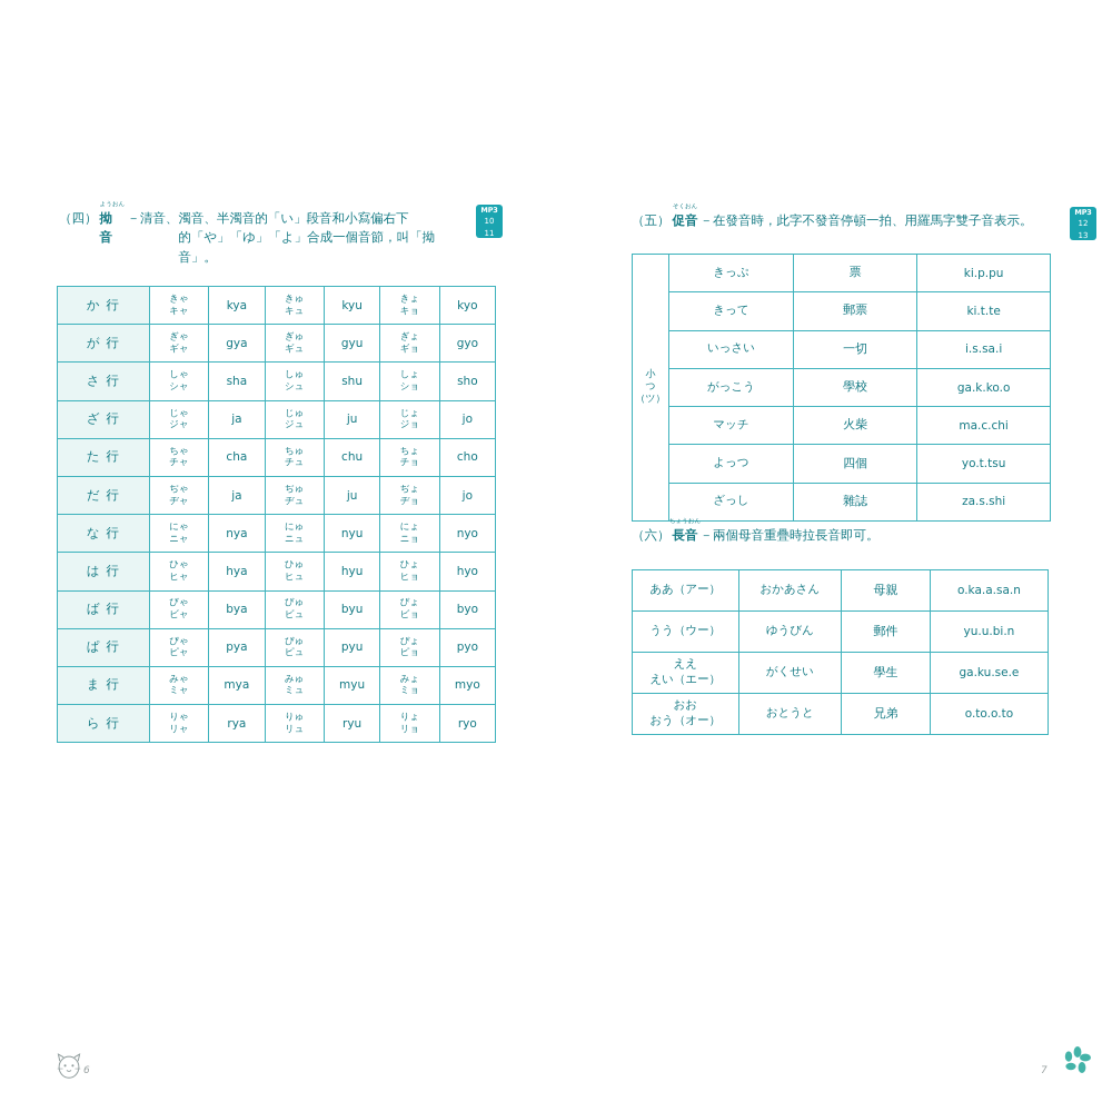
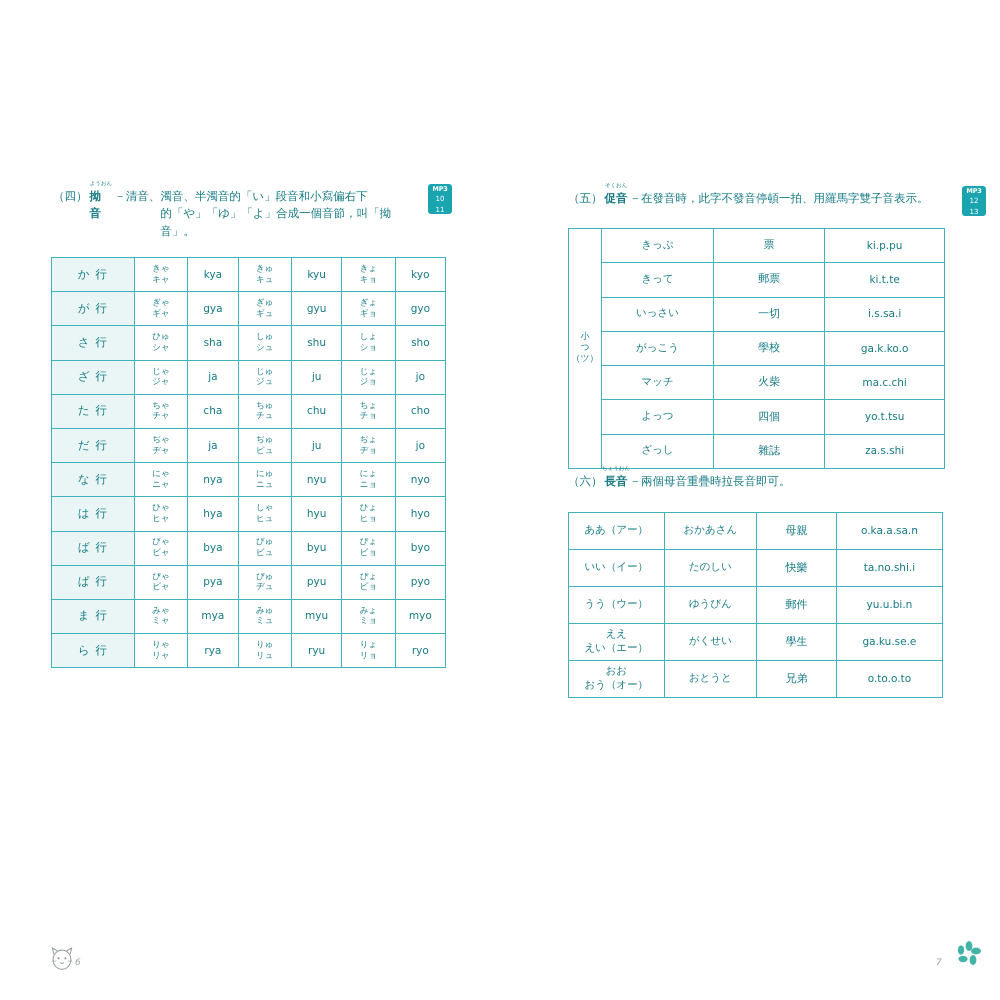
  （四）
  拗音
  －清音、濁音、半濁音的「い」段音和小寫偏右下
  的「や」「ゆ」「よ」合成一個音節，叫「拗音」。
  MP3
  10
  11
  か 行	きゃキャ	kya	きゅキュ	kyu	きょキョ	kyo
  が 行	ぎゃギャ	gya	ぎゅギュ	gyu	ぎょギョ	gyo
- さ 行	しゃシャ	sha	しゅシュ	shu	しょショ	sho
+ さ 行	ひゅシャ	sha	しゅシュ	shu	しょショ	sho
  ざ 行	じゃジャ	ja	じゅジュ	ju	じょジョ	jo
  た 行	ちゃチャ	cha	ちゅチュ	chu	ちょチョ	cho
- だ 行	ぢゃヂャ	ja	ぢゅヂュ	ju	ぢょヂョ	jo
+ だ 行	ぢゃヂャ	ja	ぢゅピュ	ju	ぢょヂョ	jo
  な 行	にゃニャ	nya	にゅニュ	nyu	にょニョ	nyo
- は 行	ひゃヒャ	hya	ひゅヒュ	hyu	ひょヒョ	hyo
+ は 行	ひゃヒャ	hya	しゃヒュ	hyu	ひょヒョ	hyo
  ば 行	びゃビャ	bya	びゅビュ	byu	びょビョ	byo
- ぱ 行	ぴゃピャ	pya	ぴゅピュ	pyu	ぴょピョ	pyo
+ ぱ 行	ぴゃピャ	pya	ぴゅヂュ	pyu	ぴょピョ	pyo
  ま 行	みゃミャ	mya	みゅミュ	myu	みょミョ	myo
  ら 行	りゃリャ	rya	りゅリュ	ryu	りょリョ	ryo
  6
  （五）
  促音
  －在發音時，此字不發音停頓一拍、用羅馬字雙子音表示。
  MP3
  12
  13
  小 つ （ツ）	きっぷ	票	ki.p.pu
  きって	郵票	ki.t.te
  いっさい	一切	i.s.sa.i
  がっこう	學校	ga.k.ko.o
  マッチ	火柴	ma.c.chi
  よっつ	四個	yo.t.tsu
  ざっし	雜誌	za.s.shi
  （六）
  長音
  －兩個母音重疊時拉長音即可。
  ああ（アー）	おかあさん	母親	o.ka.a.sa.n
+ いい（イー）	たのしい	快樂	ta.no.shi.i
  うう（ウー）	ゆうびん	郵件	yu.u.bi.n
  えええい（エー）	がくせい	學生	ga.ku.se.e
  おおおう（オー）	おとうと	兄弟	o.to.o.to
  7
